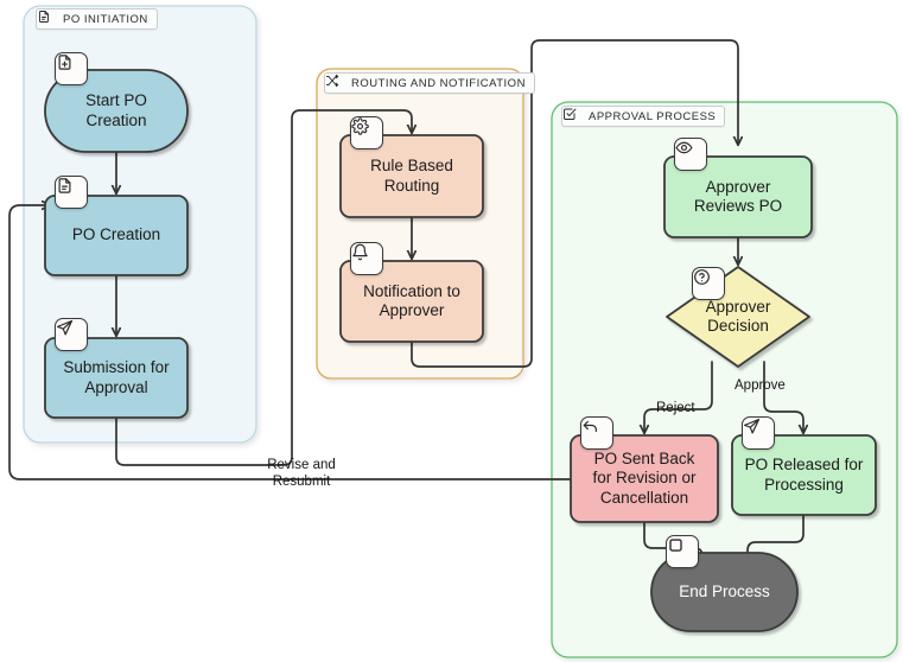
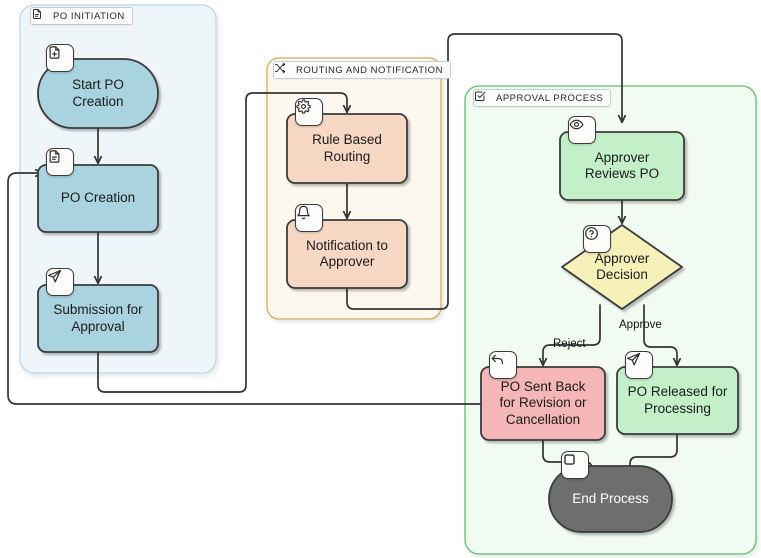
  PO INITIATION
  ROUTING AND NOTIFICATION
  APPROVAL PROCESS
  Start PO
  Creation
  PO Creation
  Submission for
  Approval
  Rule Based
  Routing
  Notification to
  Approver
  Approver
  Reviews PO
  Approver
  Decision
  PO Sent Back
  for Revision or
  Cancellation
  PO Released for
  Processing
  End Process
  Reject
  Approve
- Revise and
- Resubmit
